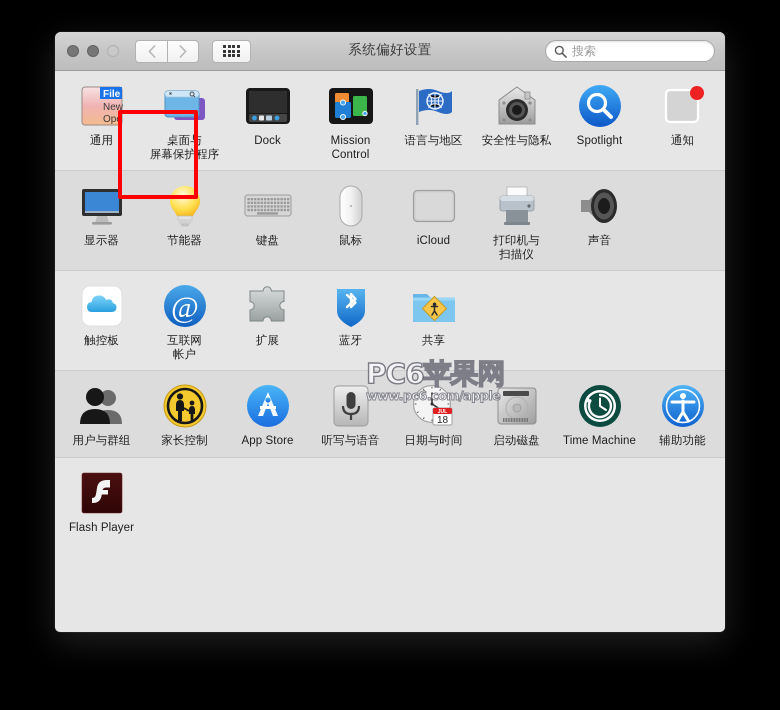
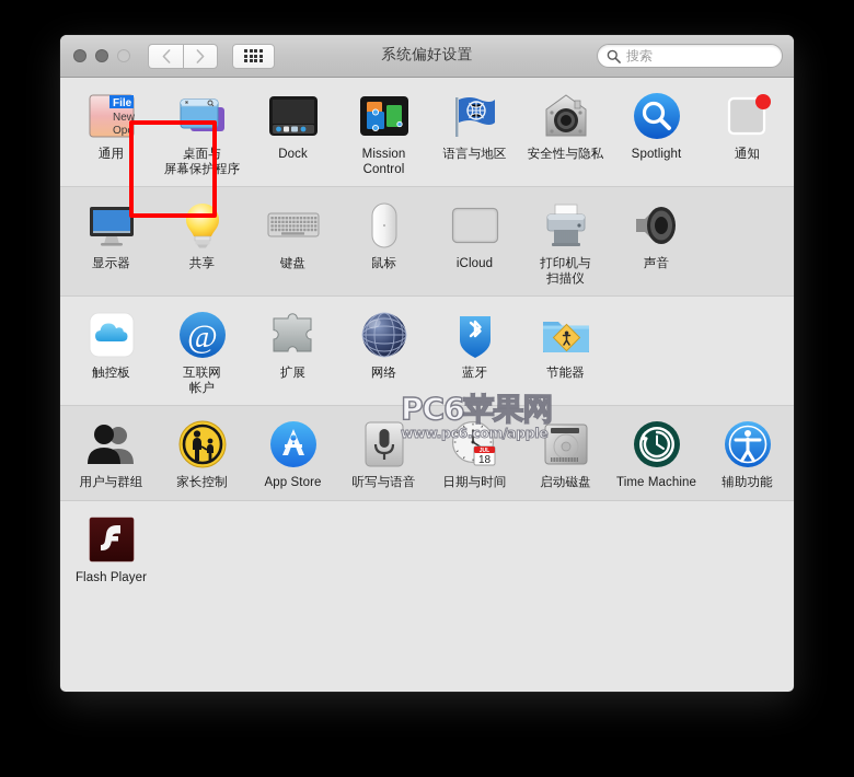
  系统偏好设置
  搜索
  File
  New
  Ope
  通用
  桌面与
  屏幕保护程序
  Dock
  Mission
  Control
  语言与地区
  安全性与隐私
  Spotlight
  通知
  显示器
- 节能器
+ 共享
  键盘
  鼠标
  iCloud
  打印机与
  扫描仪
  声音
  触控板
  @
  互联网
  帐户
  扩展
+ 网络
  蓝牙
- 共享
+ 节能器
  用户与群组
  家长控制
  App Store
  听写与语音
  18
  日期与时间
  启动磁盘
  Time Machine
  辅助功能
  Flash Player
  PC6苹果网
  www.pc6.com/apple
